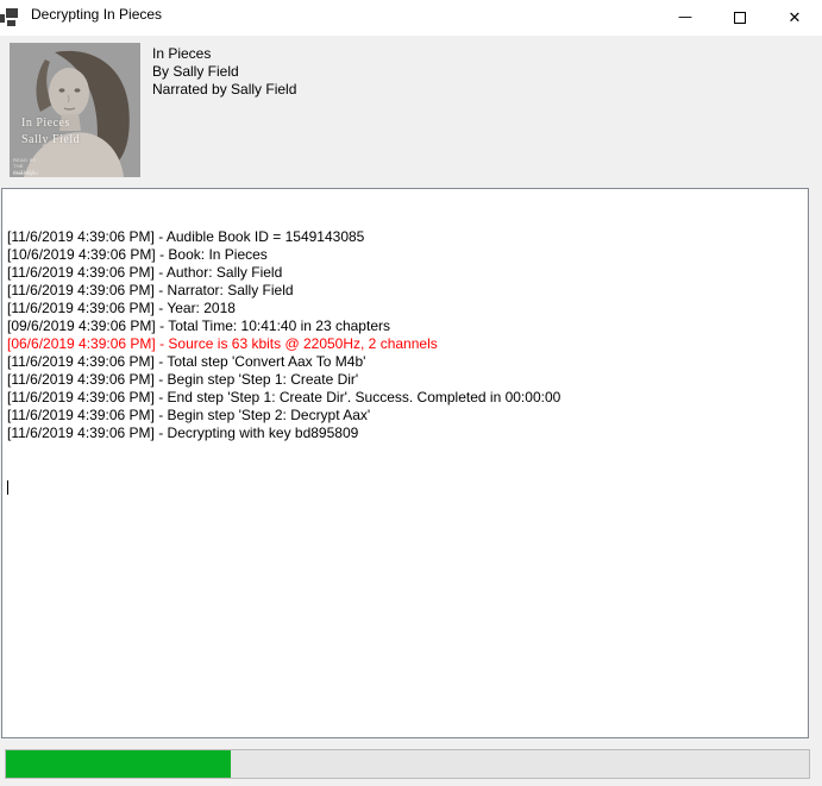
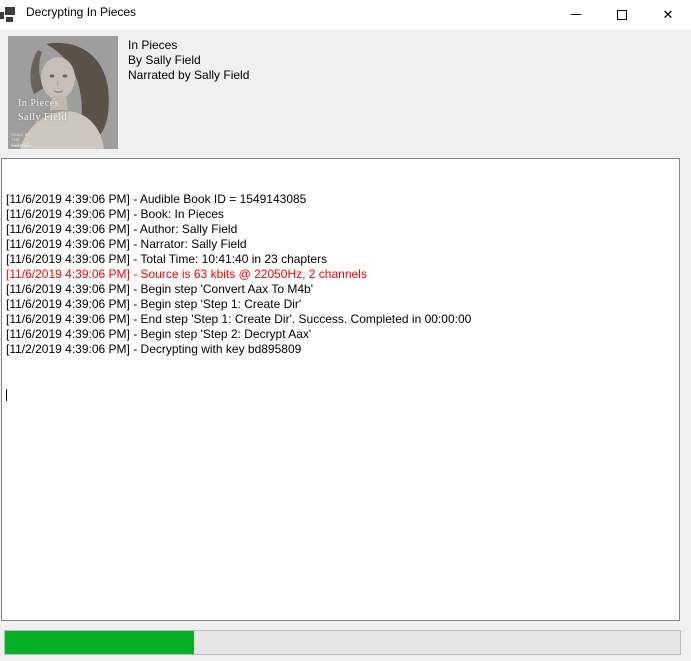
  Decrypting In Pieces
  —
  ✕
  In Pieces
  Sally Field
  In Pieces
  By Sally Field
  Narrated by Sally Field
  [11/6/2019 4:39:06 PM] - Audible Book ID = 1549143085
- [10/6/2019 4:39:06 PM] - Book: In Pieces
+ [11/6/2019 4:39:06 PM] - Book: In Pieces
  [11/6/2019 4:39:06 PM] - Author: Sally Field
  [11/6/2019 4:39:06 PM] - Narrator: Sally Field
- [11/6/2019 4:39:06 PM] - Year: 2018
- [09/6/2019 4:39:06 PM] - Total Time: 10:41:40 in 23 chapters
+ [11/6/2019 4:39:06 PM] - Total Time: 10:41:40 in 23 chapters
- [06/6/2019 4:39:06 PM] - Source is 63 kbits @ 22050Hz, 2 channels
+ [11/6/2019 4:39:06 PM] - Source is 63 kbits @ 22050Hz, 2 channels
- [11/6/2019 4:39:06 PM] - Total step 'Convert Aax To M4b'
+ [11/6/2019 4:39:06 PM] - Begin step 'Convert Aax To M4b'
  [11/6/2019 4:39:06 PM] - Begin step 'Step 1: Create Dir'
  [11/6/2019 4:39:06 PM] - End step 'Step 1: Create Dir'. Success. Completed in 00:00:00
  [11/6/2019 4:39:06 PM] - Begin step 'Step 2: Decrypt Aax'
- [11/6/2019 4:39:06 PM] - Decrypting with key bd895809
+ [11/2/2019 4:39:06 PM] - Decrypting with key bd895809
